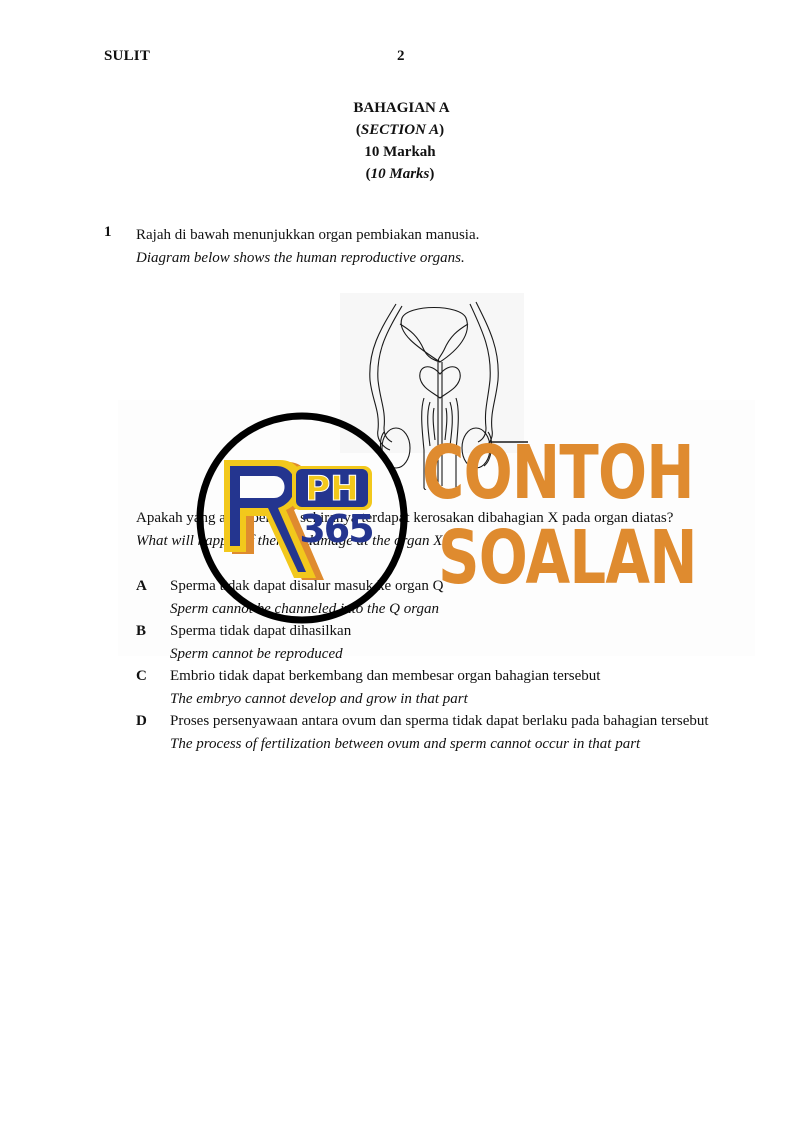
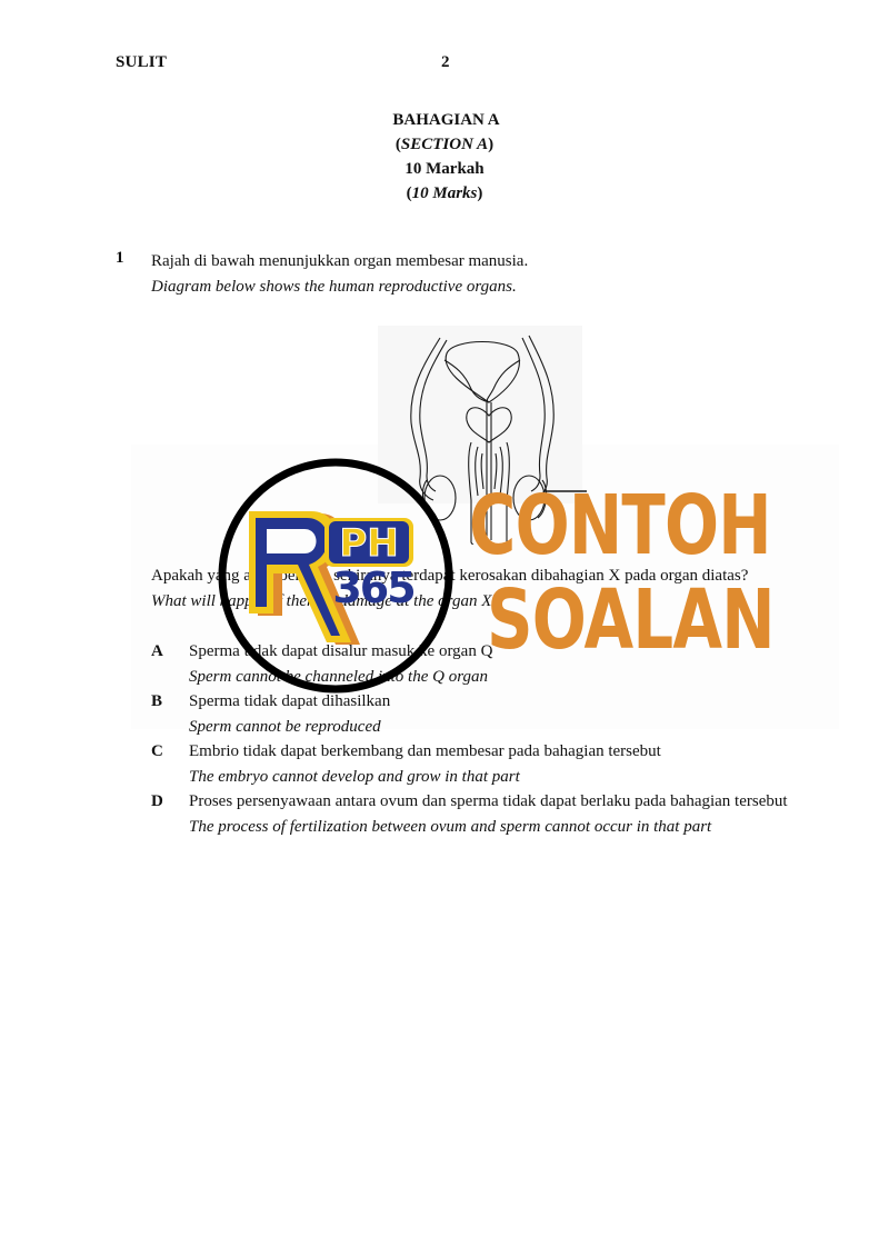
  SULIT
  2
  BAHAGIAN A
  (SECTION A)
  10 Markah
  (10 Marks)
  1
- Rajah di bawah menunjukkan organ pembiakan manusia.
+ Rajah di bawah menunjukkan organ membesar manusia.
  Diagram below shows the human reproductive organs.
  Apakah yng a be sekiranya terdapt kerosakan dibahagian X pada organ diatas?
  What willapp the damage at thegan X?
  A
  Spermadak dapat disalur masuke organ Q
  Sperm cannoe channeledo the Q organ
  B
  Sperma tidak dapat dihasilkan
  Sperm cannot be reproduced
  C
- Embrio tidak dapat berkembang dan membesar organ bahagian tersebut
+ Embrio tidak dapat berkembang dan membesar pada bahagian tersebut
  The embryo cannot develop and grow in that part
  D
  Proses persenyawaan antara ovum dan sperma tidak dapat berlaku pada bahagian tersebut
  The process of fertilization between ovum and sperm cannot occur in that part
  PH
  365
  CONTOH
  SOALAN
